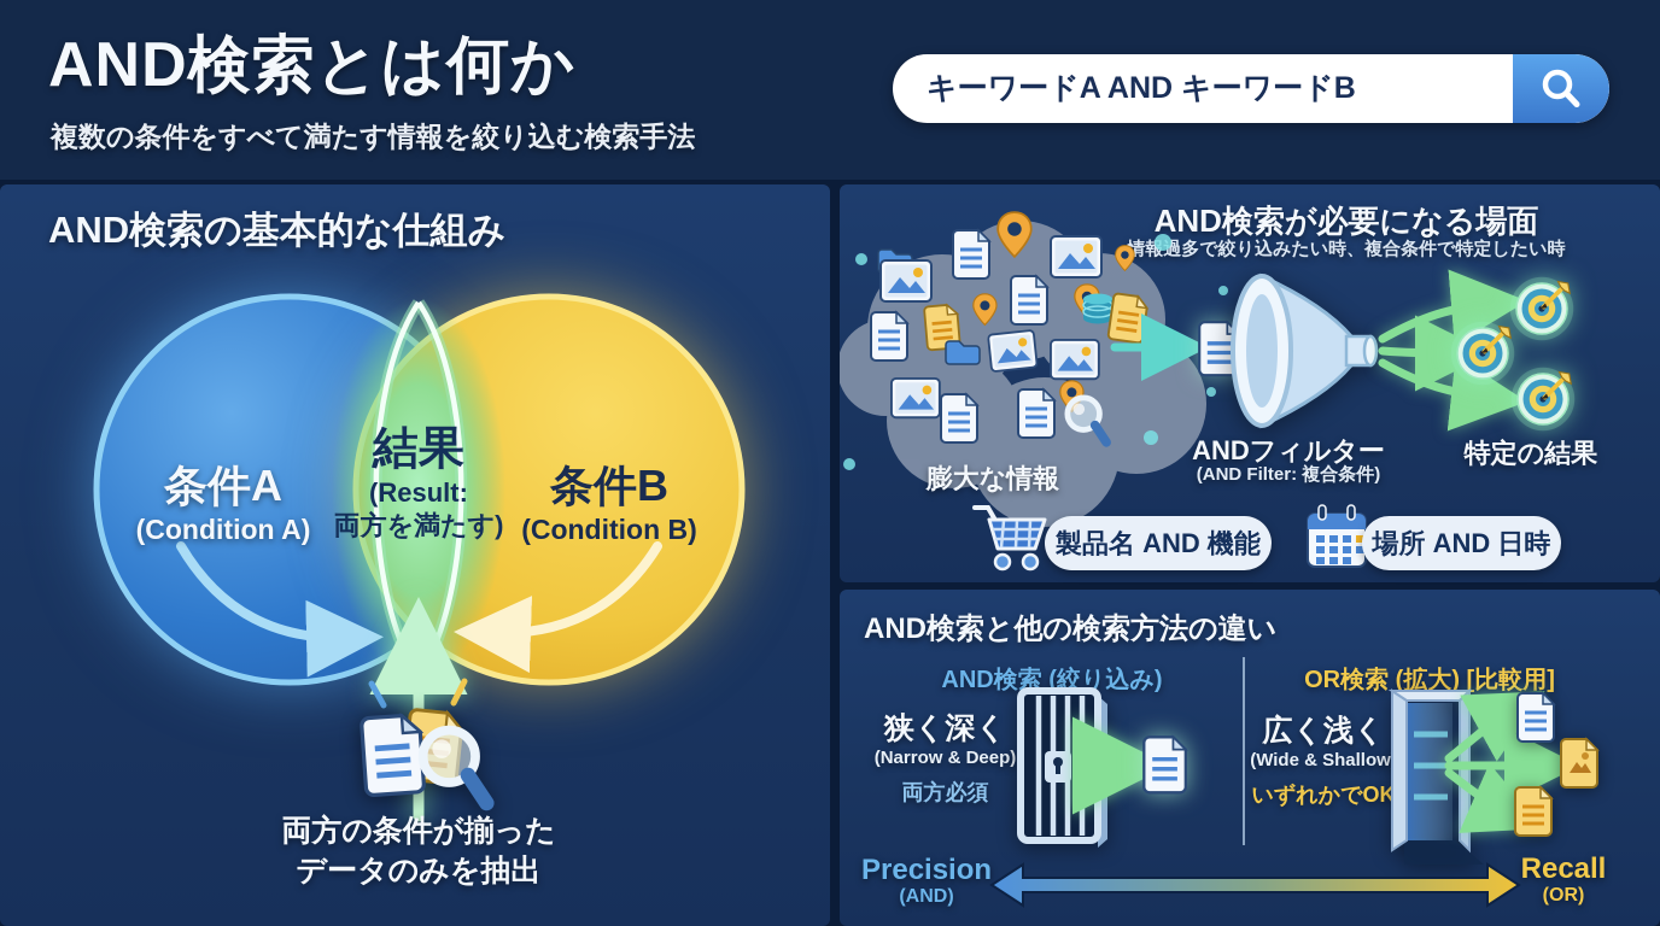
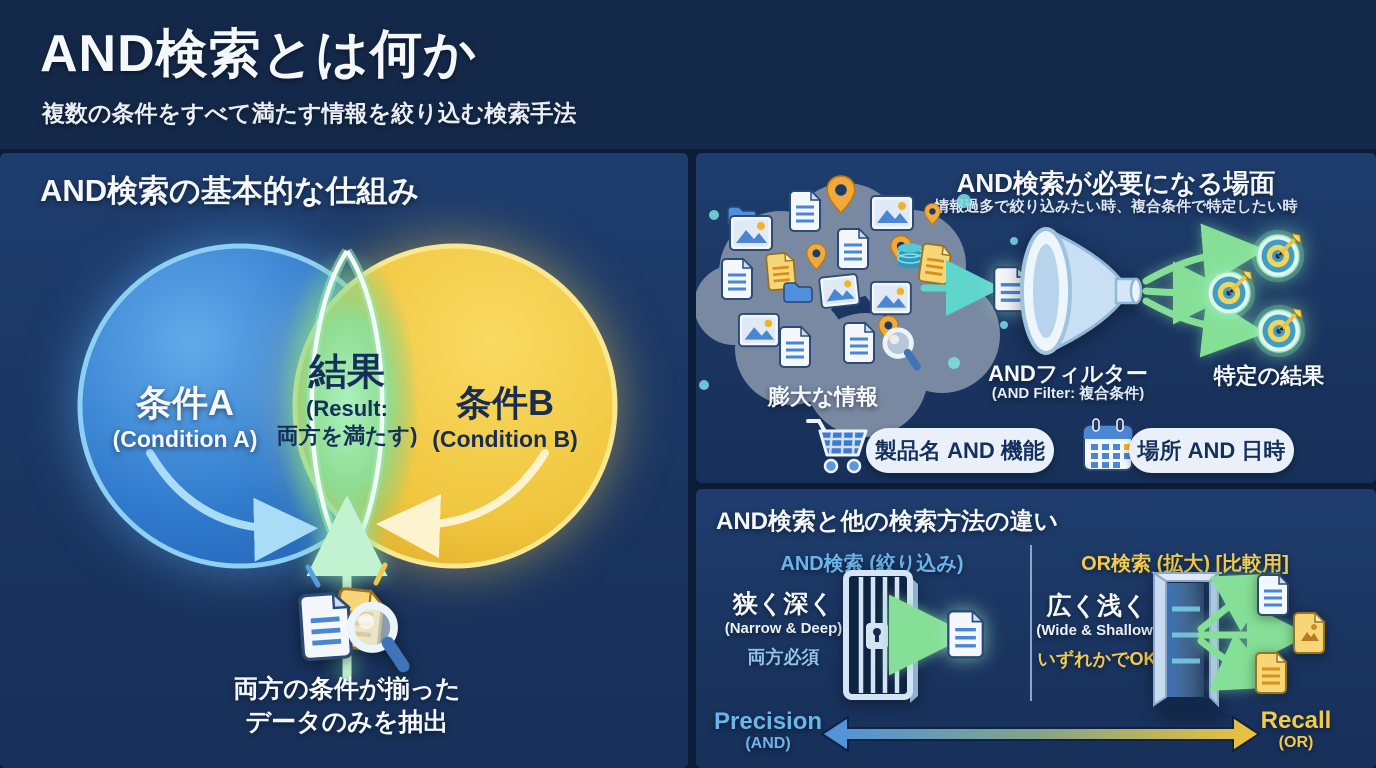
  AND検索とは何か
  複数の条件をすべて満たす情報を絞り込む検索手法
- キーワードA AND キーワードB
  AND検索の基本的な仕組み
  条件A
  (Condition A)
  結果
  (Result:
  両方を満たす)
  条件B
  (Condition B)
  両方の条件が揃った
  データのみを抽出
  AND検索が必要になる場面
  情報過多で絞り込みたい時、複合条件で特定したい時
  膨大な情報
  ANDフィルター
  (AND Filter: 複合条件)
  特定の結果
  製品名 AND 機能
  場所 AND 日時
  AND検索と他の検索方法の違い
  AND検索 (絞り込み)
  OR検索 (拡大) [比較用]
  狭く深く
  (Narrow & Deep)
  両方必須
  広く浅く
  (Wide & Shallow
  いずれかでOK
  Precision
  (AND)
  Recall
  (OR)
